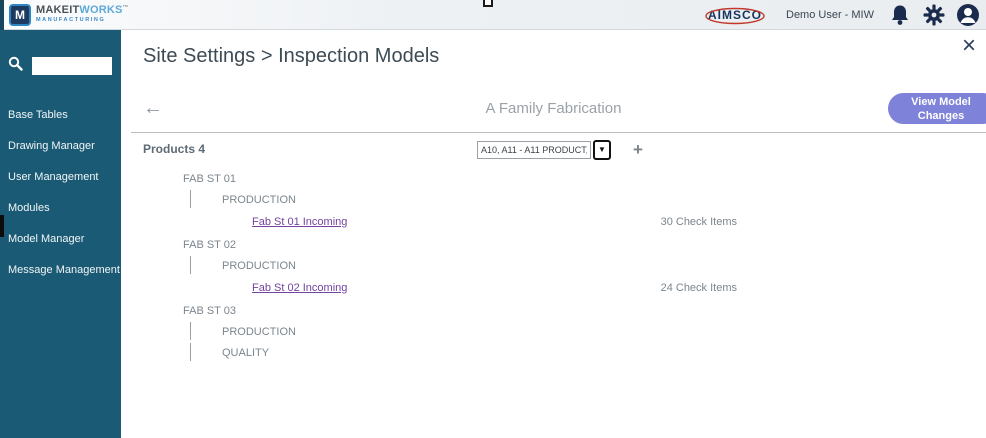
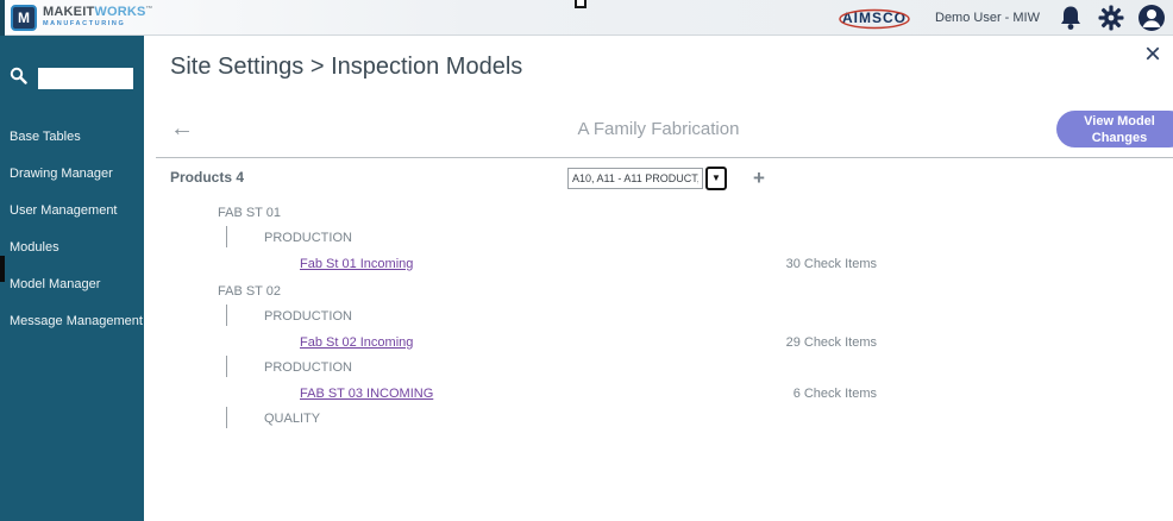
  M
  MAKEITWORKS
  AIMSCO
  Demo User - MIW
  Base Tables
  Drawing Manager
  User Management
  Modules
  Model Manager
  Message Management
  ×
  Site Settings > Inspection Models
  ←
  A Family Fabrication
  View Model Changes
  Products 4
  A10, A11 - A11 PRODUCT
  ▼
  +
  FAB ST 01
  PRODUCTION
  Fab St 01 Incoming
  30 Check Items
  FAB ST 02
  PRODUCTION
  Fab St 02 Incoming
- 24 Check Items
+ 29 Check Items
- FAB ST 03
  PRODUCTION
+ FAB ST 03 INCOMING
+ 6 Check Items
  QUALITY
